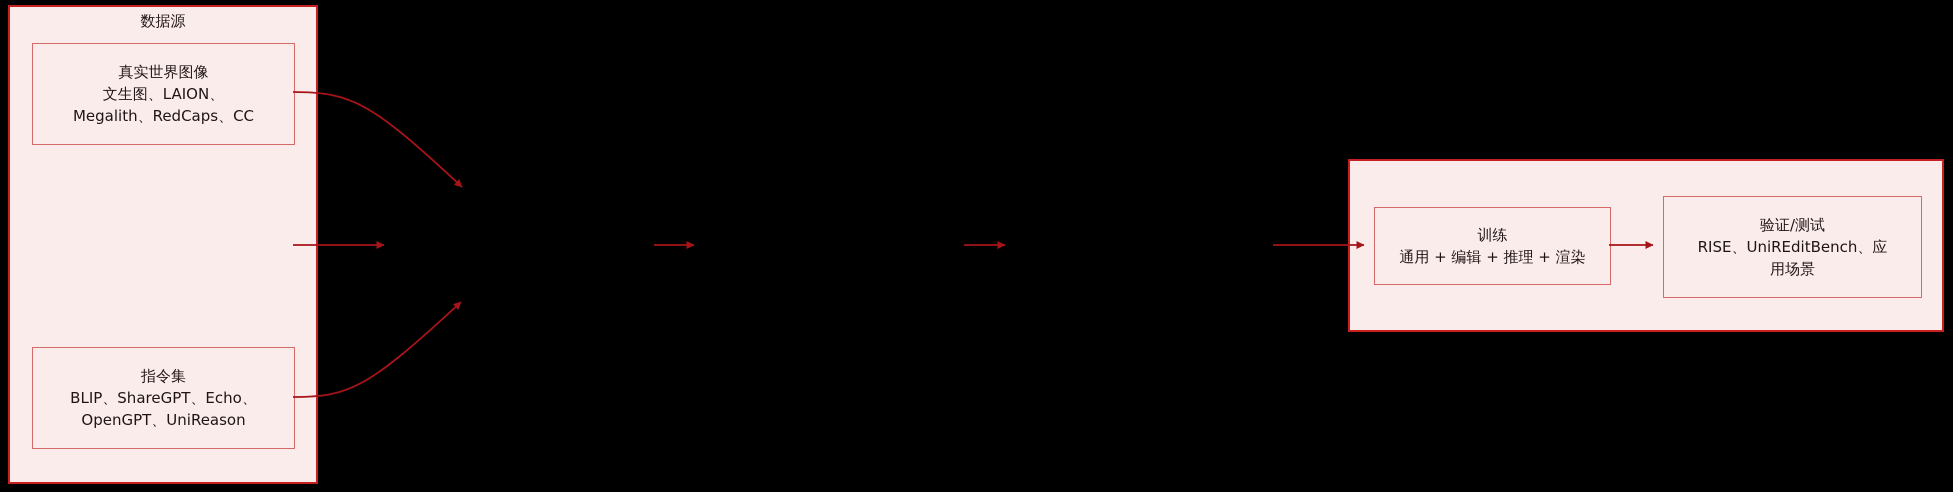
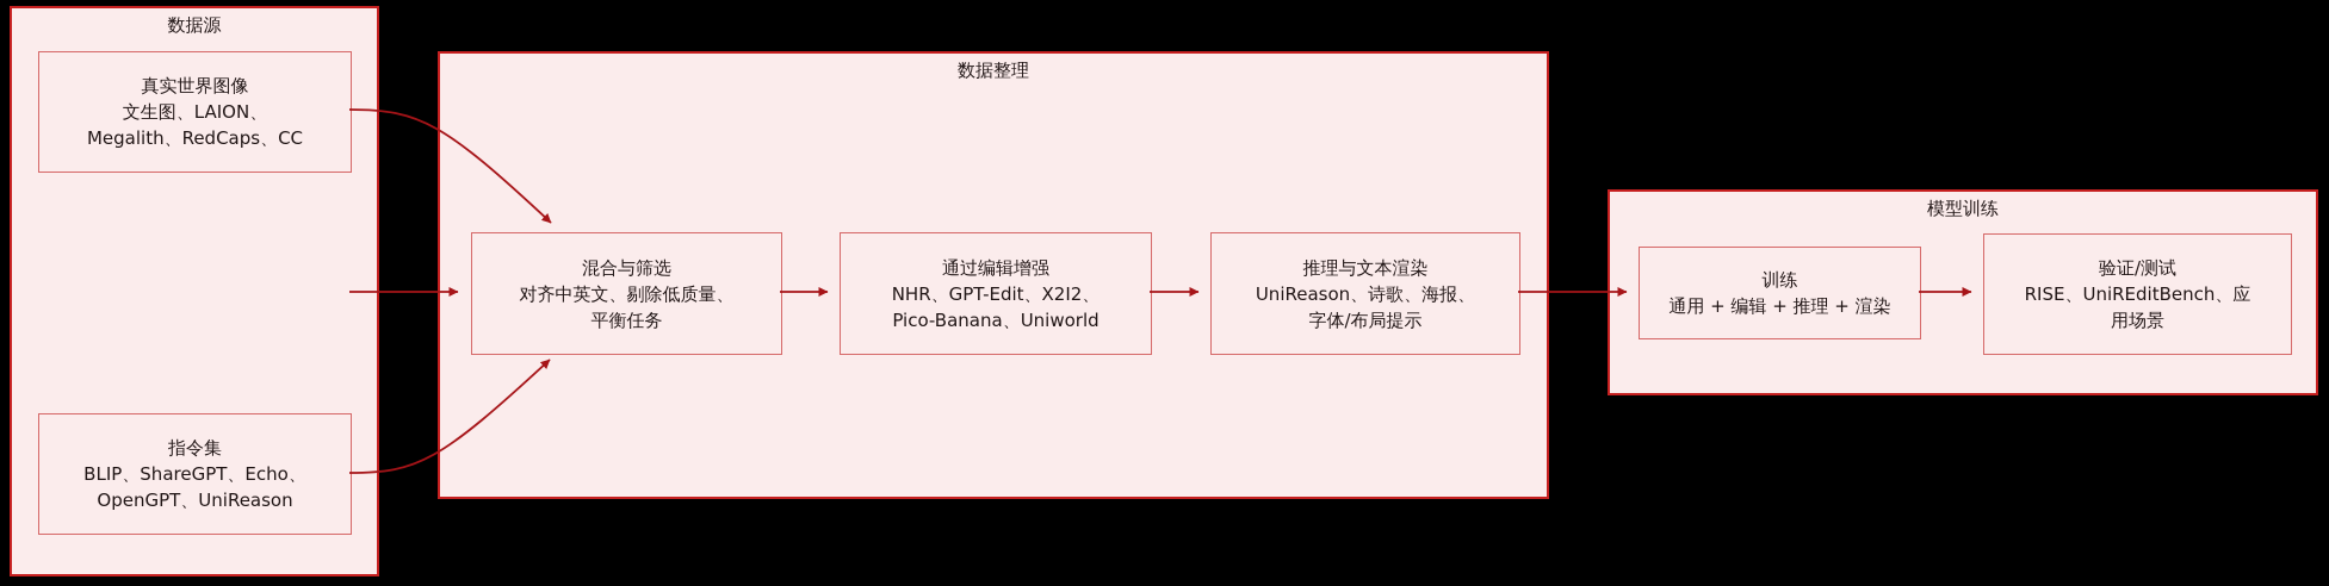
  数据源
  真实世界图像
  文生图、LAION、
  Megalith、RedCaps、CC
  指令集
  BLIP、ShareGPT、Echo、
  OpenGPT、UniReason
+ 数据整理
+ 混合与筛选
+ 对齐中英文、剔除低质量、
+ 平衡任务
+ 通过编辑增强
+ NHR、GPT-Edit、X2I2、
+ Pico-Banana、Uniworld
+ 推理与文本渲染
+ UniReason、诗歌、海报、
+ 字体/布局提示
+ 模型训练
  训练
  通用 + 编辑 + 推理 + 渲染
  验证/测试
  RISE、UniREditBench、应
  用场景
